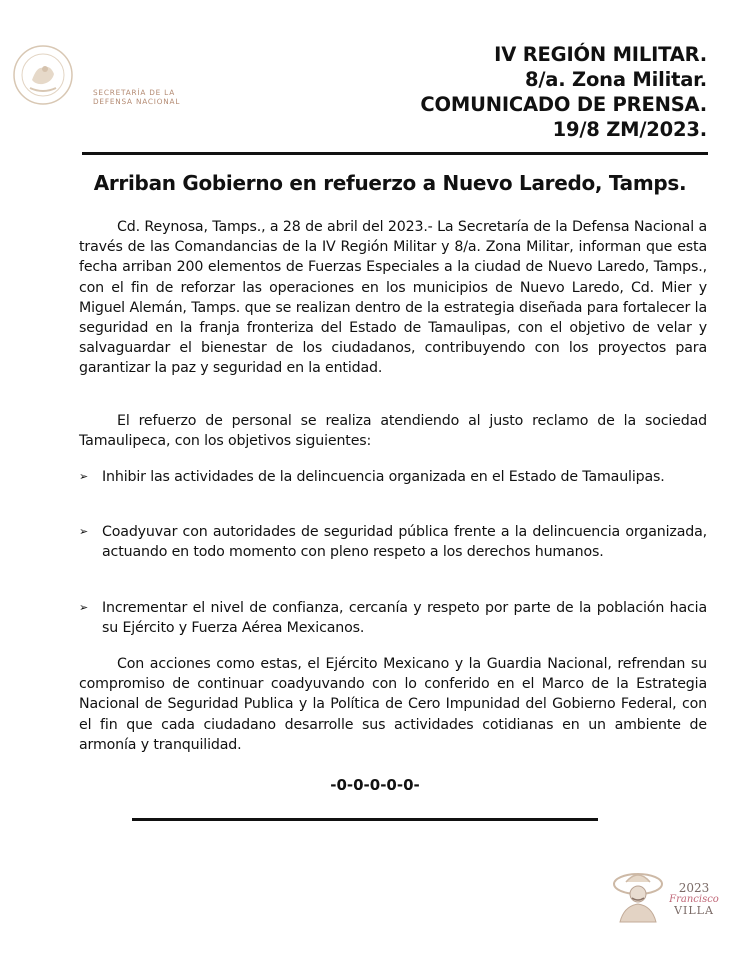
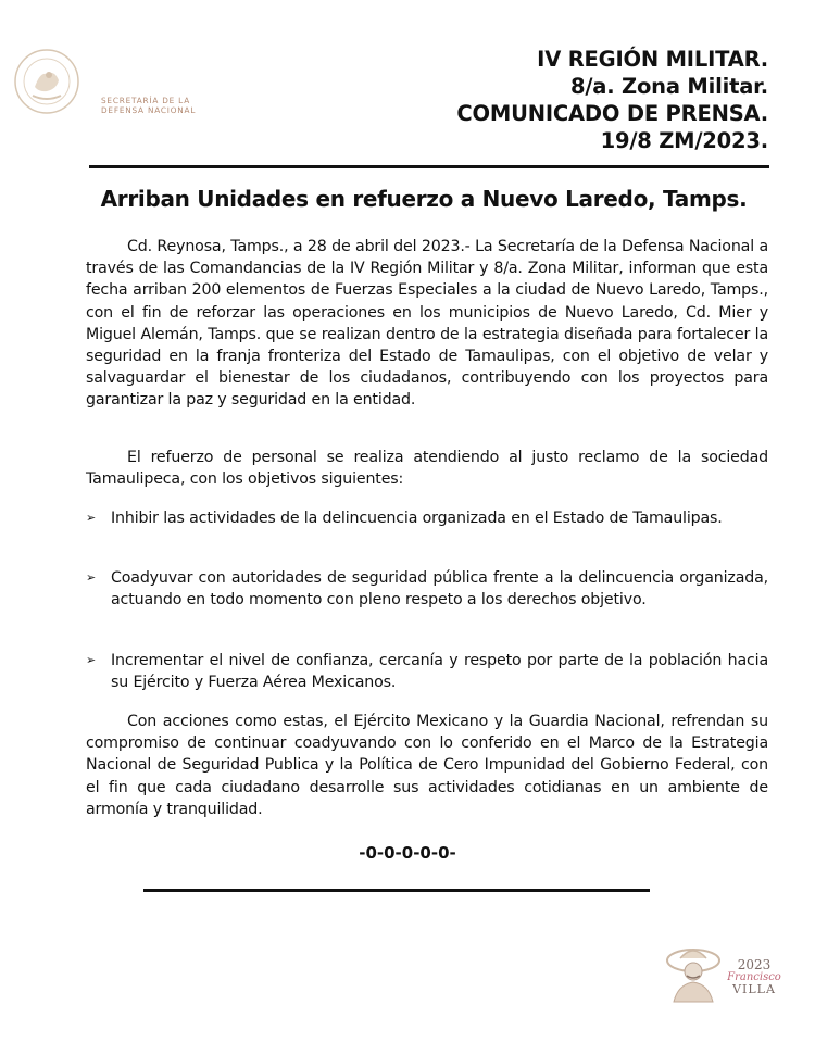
  SECRETARÍA DE LA
  DEFENSA NACIONAL
  IV REGIÓN MILITAR.
  8/a. Zona Militar.
  COMUNICADO DE PRENSA.
  19/8 ZM/2023.
- Arriban Gobierno en refuerzo a Nuevo Laredo, Tamps.
+ Arriban Unidades en refuerzo a Nuevo Laredo, Tamps.
  Cd. Reynosa, Tamps., a 28 de abril del 2023.- La Secretaría de la Defensa Nacional a través de las Comandancias de la IV Región Militar y 8/a. Zona Militar, informan que esta fecha arriban 200 elementos de Fuerzas Especiales a la ciudad de Nuevo Laredo, Tamps., con el fin de reforzar las operaciones en los municipios de Nuevo Laredo, Cd. Mier y Miguel Alemán, Tamps. que se realizan dentro de la estrategia diseñada para fortalecer la seguridad en la franja fronteriza del Estado de Tamaulipas, con el objetivo de velar y salvaguardar el bienestar de los ciudadanos, contribuyendo con los proyectos para garantizar la paz y seguridad en la entidad.
  El refuerzo de personal se realiza atendiendo al justo reclamo de la sociedad Tamaulipeca, con los objetivos siguientes:
  ➢
  Inhibir las actividades de la delincuencia organizada en el Estado de Tamaulipas.
  ➢
- Coadyuvar con autoridades de seguridad pública frente a la delincuencia organizada, actuando en todo momento con pleno respeto a los derechos humanos.
+ Coadyuvar con autoridades de seguridad pública frente a la delincuencia organizada, actuando en todo momento con pleno respeto a los derechos objetivo.
  ➢
  Incrementar el nivel de confianza, cercanía y respeto por parte de la población hacia su Ejército y Fuerza Aérea Mexicanos.
  Con acciones como estas, el Ejército Mexicano y la Guardia Nacional, refrendan su compromiso de continuar coadyuvando con lo conferido en el Marco de la Estrategia Nacional de Seguridad Publica y la Política de Cero Impunidad del Gobierno Federal, con el fin que cada ciudadano desarrolle sus actividades cotidianas en un ambiente de armonía y tranquilidad.
  -0-0-0-0-0-
  2023
  Francisco
  VILLA
